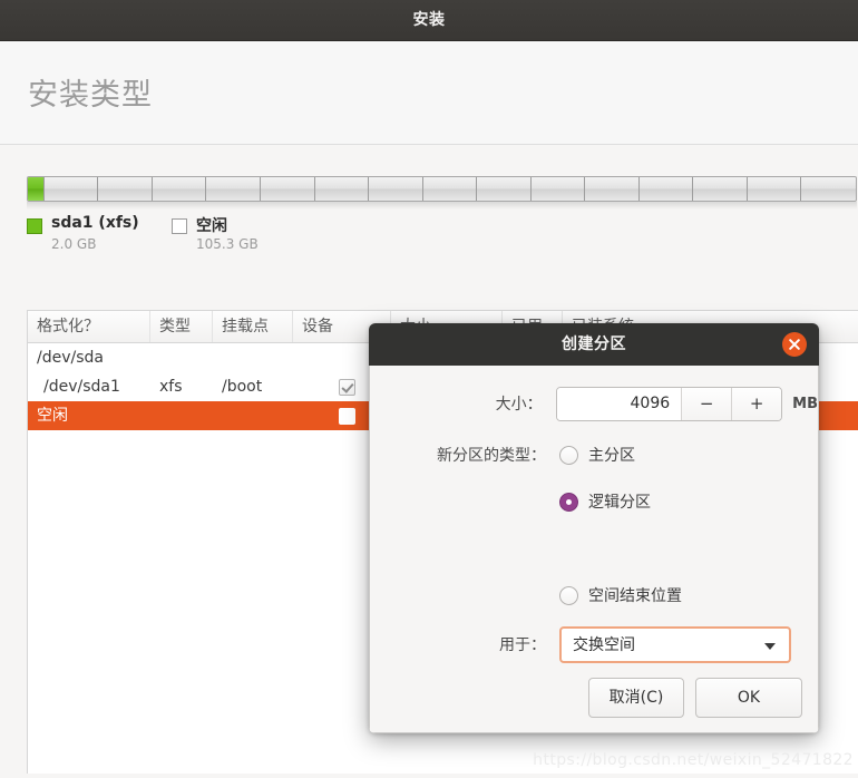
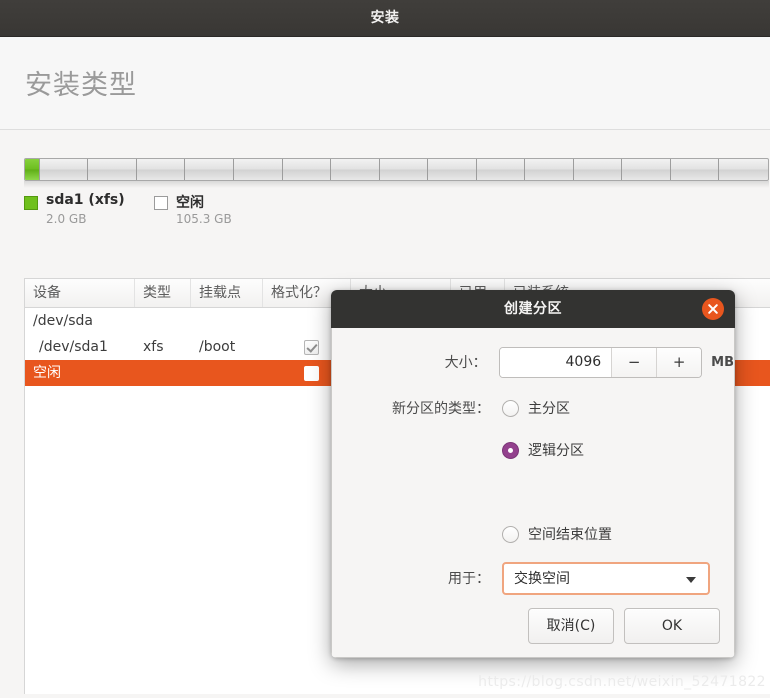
  安装
  安装类型
  sda1 (xfs)
  2.0 GB
  空闲
  105.3 GB
- 格式化？
+ 设备
  类型
  挂载点
- 设备
+ 格式化？
  /dev/sda
  /dev/sda1
  xfs
  /boot
  空闲
  创建分区
  大小：
  4096
  −
  +
  MB
  新分区的类型：
  主分区
  逻辑分区
  空间结束位置
  用于：
  交换空间
  取消(C)
  OK
